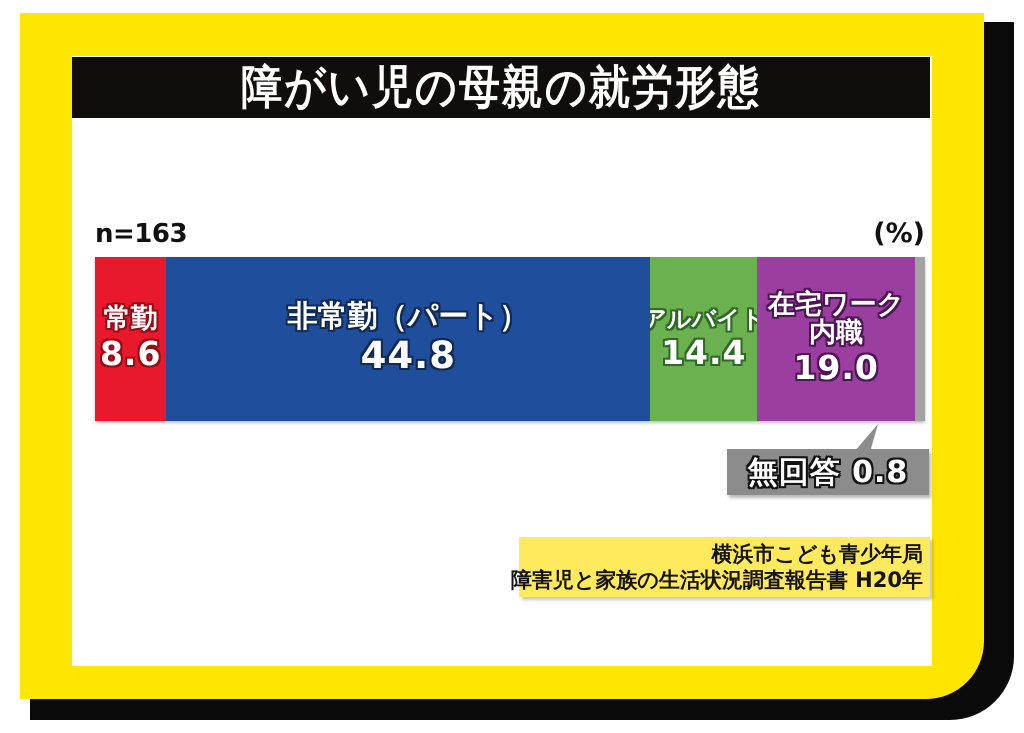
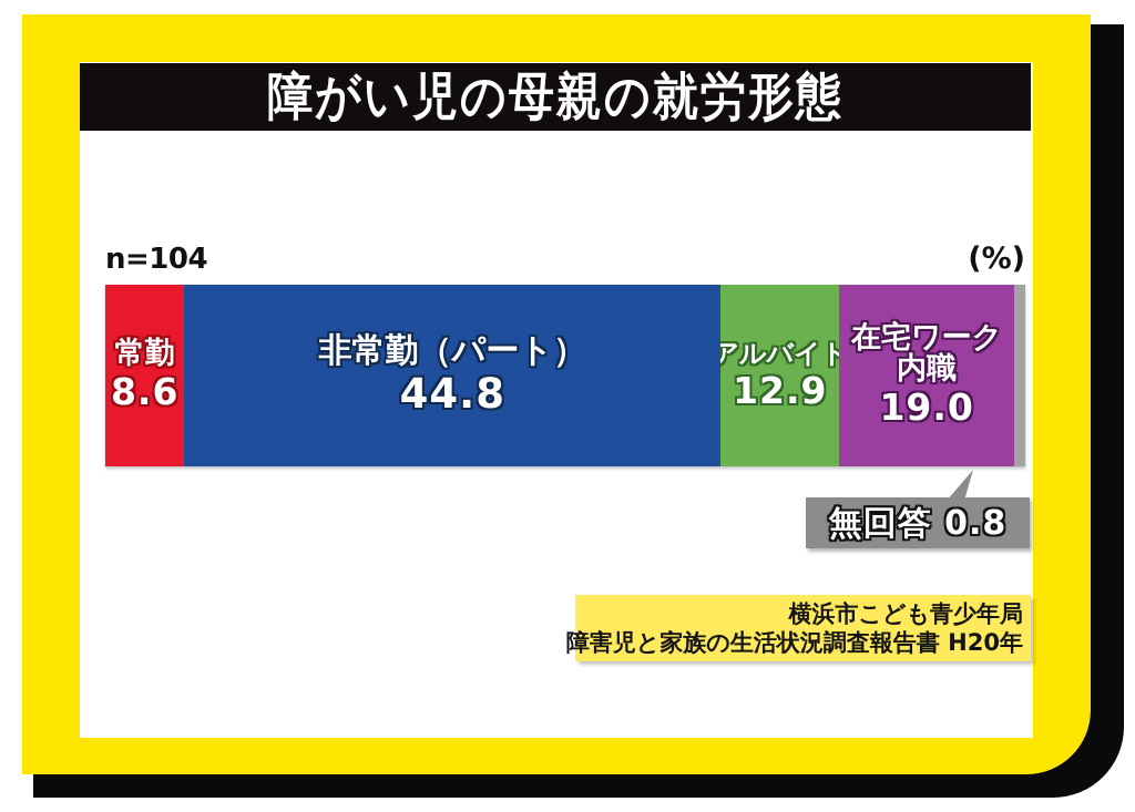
  障がい児の母親の就労形態
- n=163
+ n=104
  (%)
  常勤
  8.6
  非常勤（パート）
  44.8
  アルバイト
- 14.4
+ 12.9
  在宅ワーク
  内職
  19.0
  無回答 0.8
  横浜市こども青少年局
  障害児と家族の生活状況調査報告書 H20年
